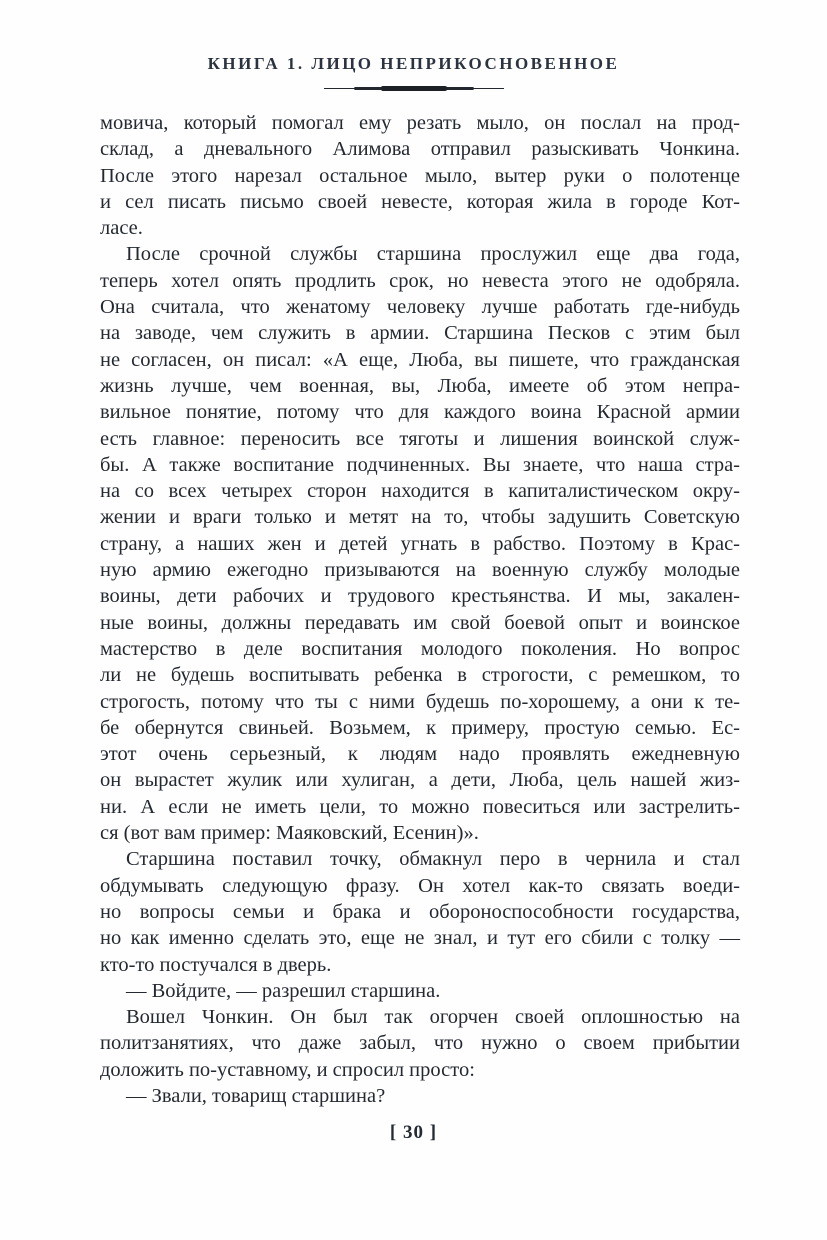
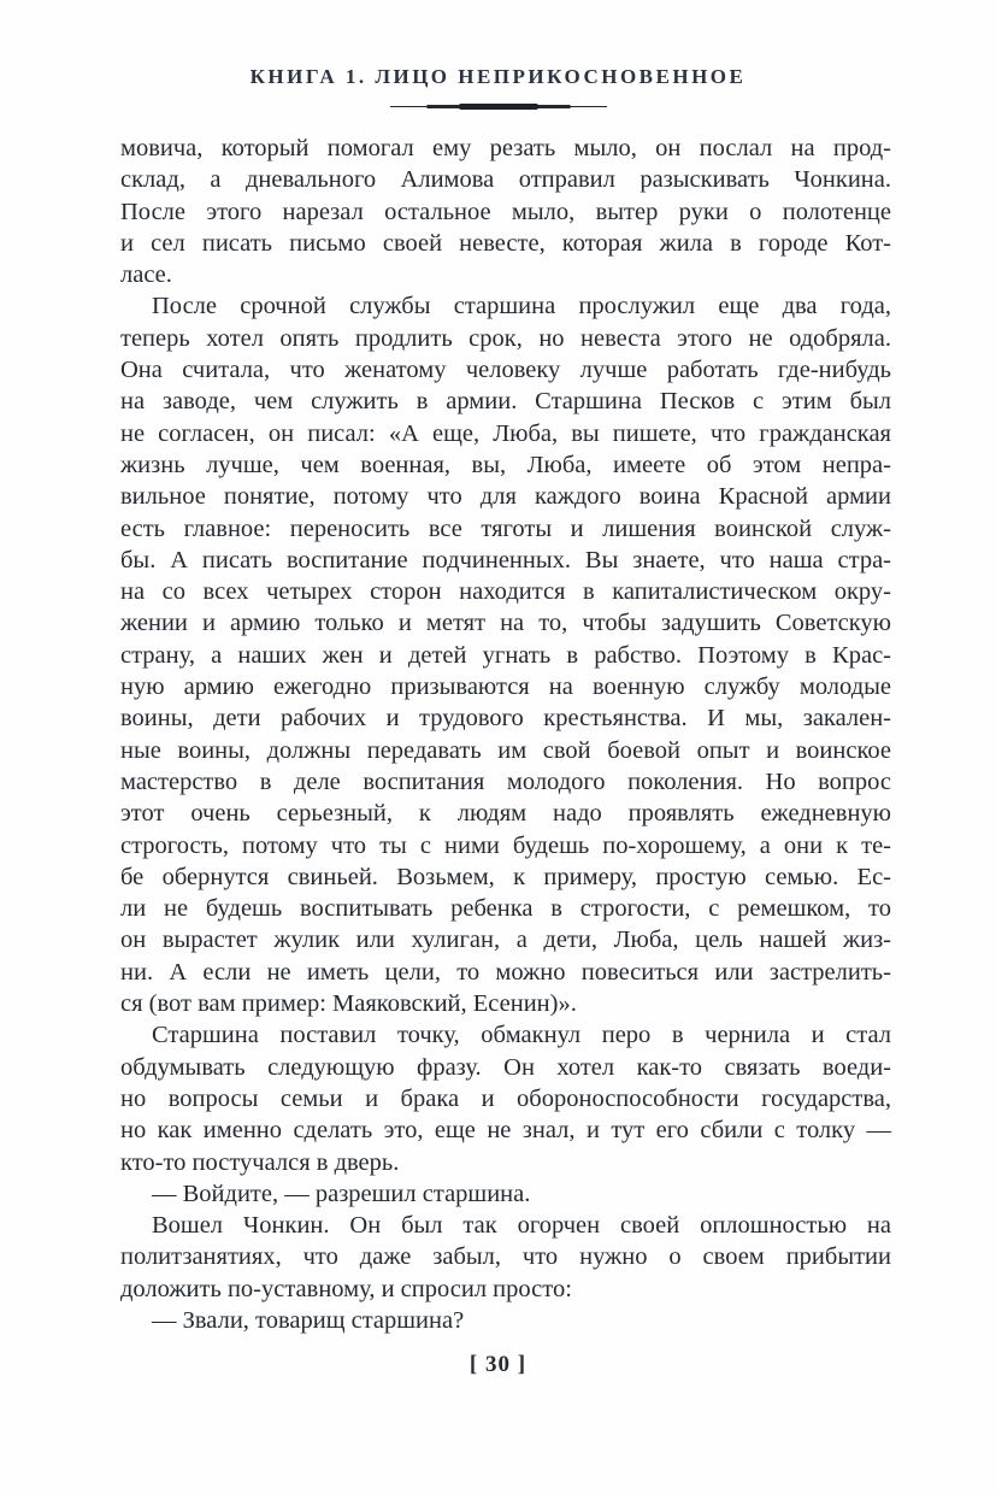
  КНИГА 1. ЛИЦО НЕПРИКОСНОВЕННОЕ
  мовича, который помогал ему резать мыло, он послал на прод-
  склад, а дневального Алимова отправил разыскивать Чонкина.
  После этого нарезал остальное мыло, вытер руки о полотенце
  и сел писать письмо своей невесте, которая жила в городе Кот-
  ласе.
  После срочной службы старшина прослужил еще два года,
  теперь хотел опять продлить срок, но невеста этого не одобряла.
  Она считала, что женатому человеку лучше работать где-нибудь
  на заводе, чем служить в армии. Старшина Песков с этим был
  не согласен, он писал: «А еще, Люба, вы пишете, что гражданская
  жизнь лучше, чем военная, вы, Люба, имеете об этом непра-
  вильное понятие, потому что для каждого воина Красной армии
  есть главное: переносить все тяготы и лишения воинской служ-
- бы. А также воспитание подчиненных. Вы знаете, что наша стра-
+ бы. А писать воспитание подчиненных. Вы знаете, что наша стра-
  на со всех четырех сторон находится в капиталистическом окру-
- жении и враги только и метят на то, чтобы задушить Советскую
+ жении и армию только и метят на то, чтобы задушить Советскую
  страну, а наших жен и детей угнать в рабство. Поэтому в Крас-
  ную армию ежегодно призываются на военную службу молодые
  воины, дети рабочих и трудового крестьянства. И мы, закален-
  ные воины, должны передавать им свой боевой опыт и воинское
  мастерство в деле воспитания молодого поколения. Но вопрос
- ли не будешь воспитывать ребенка в строгости, с ремешком, то
+ этот очень серьезный, к людям надо проявлять ежедневную
  строгость, потому что ты с ними будешь по-хорошему, а они к те-
  бе обернутся свиньей. Возьмем, к примеру, простую семью. Ес-
- этот очень серьезный, к людям надо проявлять ежедневную
+ ли не будешь воспитывать ребенка в строгости, с ремешком, то
  он вырастет жулик или хулиган, а дети, Люба, цель нашей жиз-
  ни. А если не иметь цели, то можно повеситься или застрелить-
  ся (вот вам пример: Маяковский, Есенин)».
  Старшина поставил точку, обмакнул перо в чернила и стал
  обдумывать следующую фразу. Он хотел как-то связать воеди-
  но вопросы семьи и брака и обороноспособности государства,
  но как именно сделать это, еще не знал, и тут его сбили с толку —
  кто-то постучался в дверь.
  — Войдите, — разрешил старшина.
  Вошел Чонкин. Он был так огорчен своей оплошностью на
  политзанятиях, что даже забыл, что нужно о своем прибытии
  доложить по-уставному, и спросил просто:
  — Звали, товарищ старшина?
  [ 30 ]
